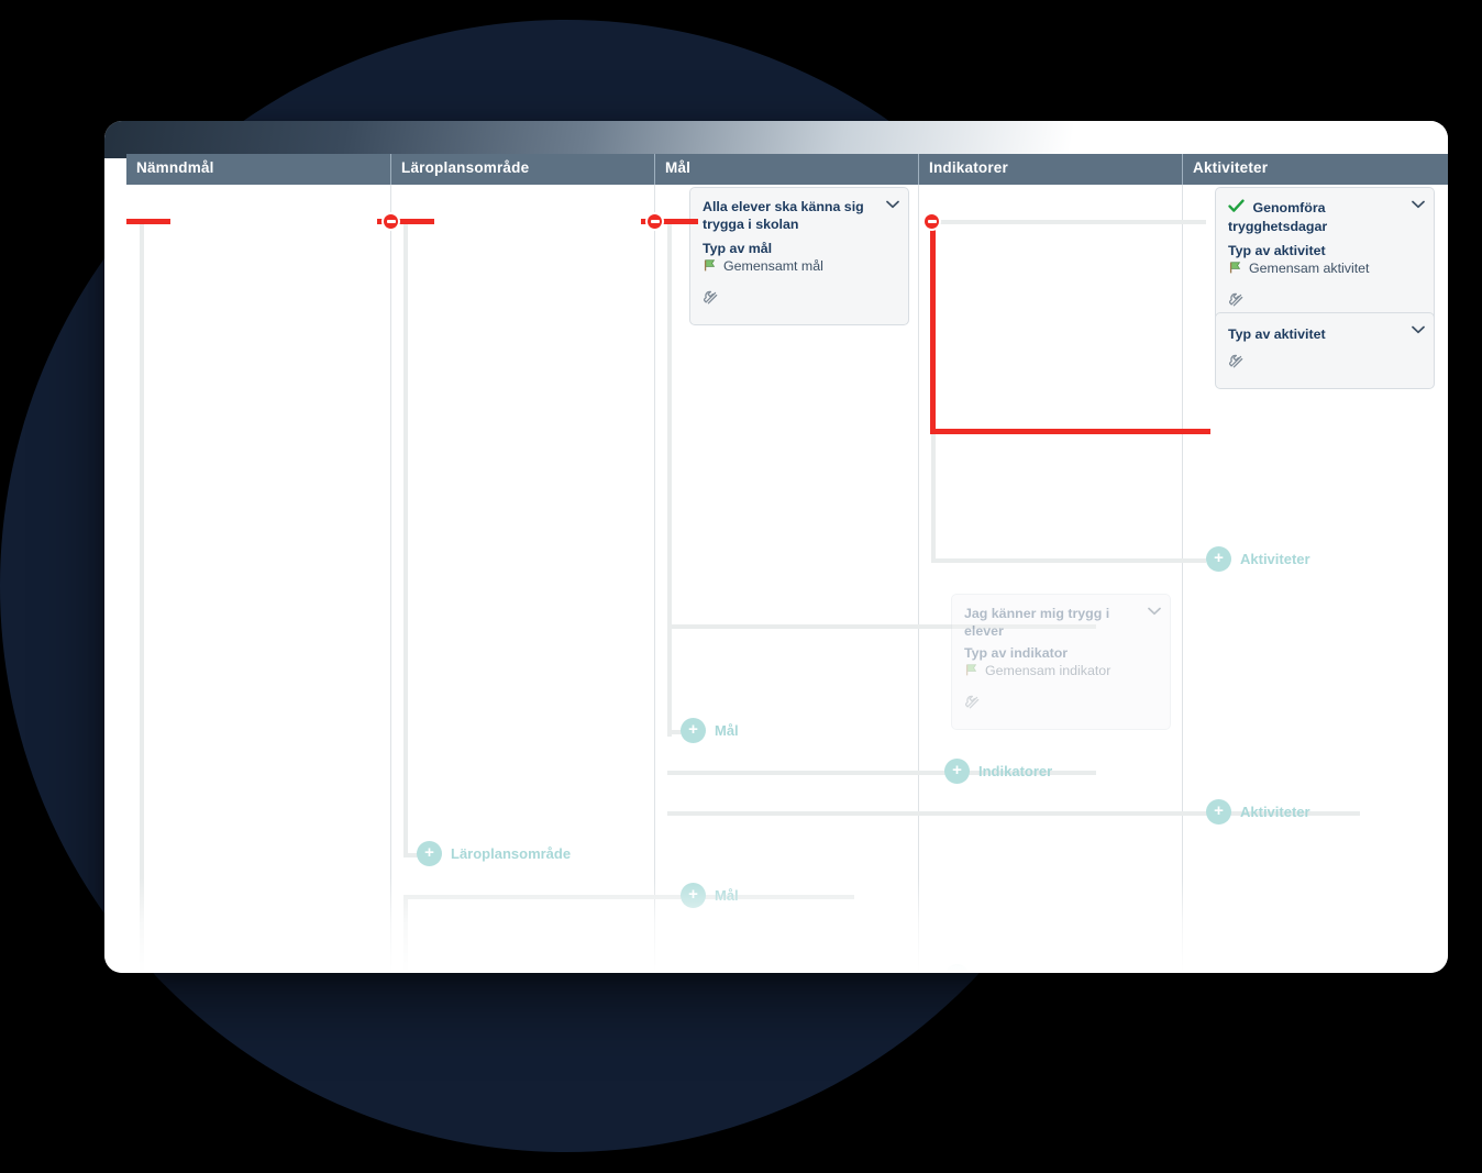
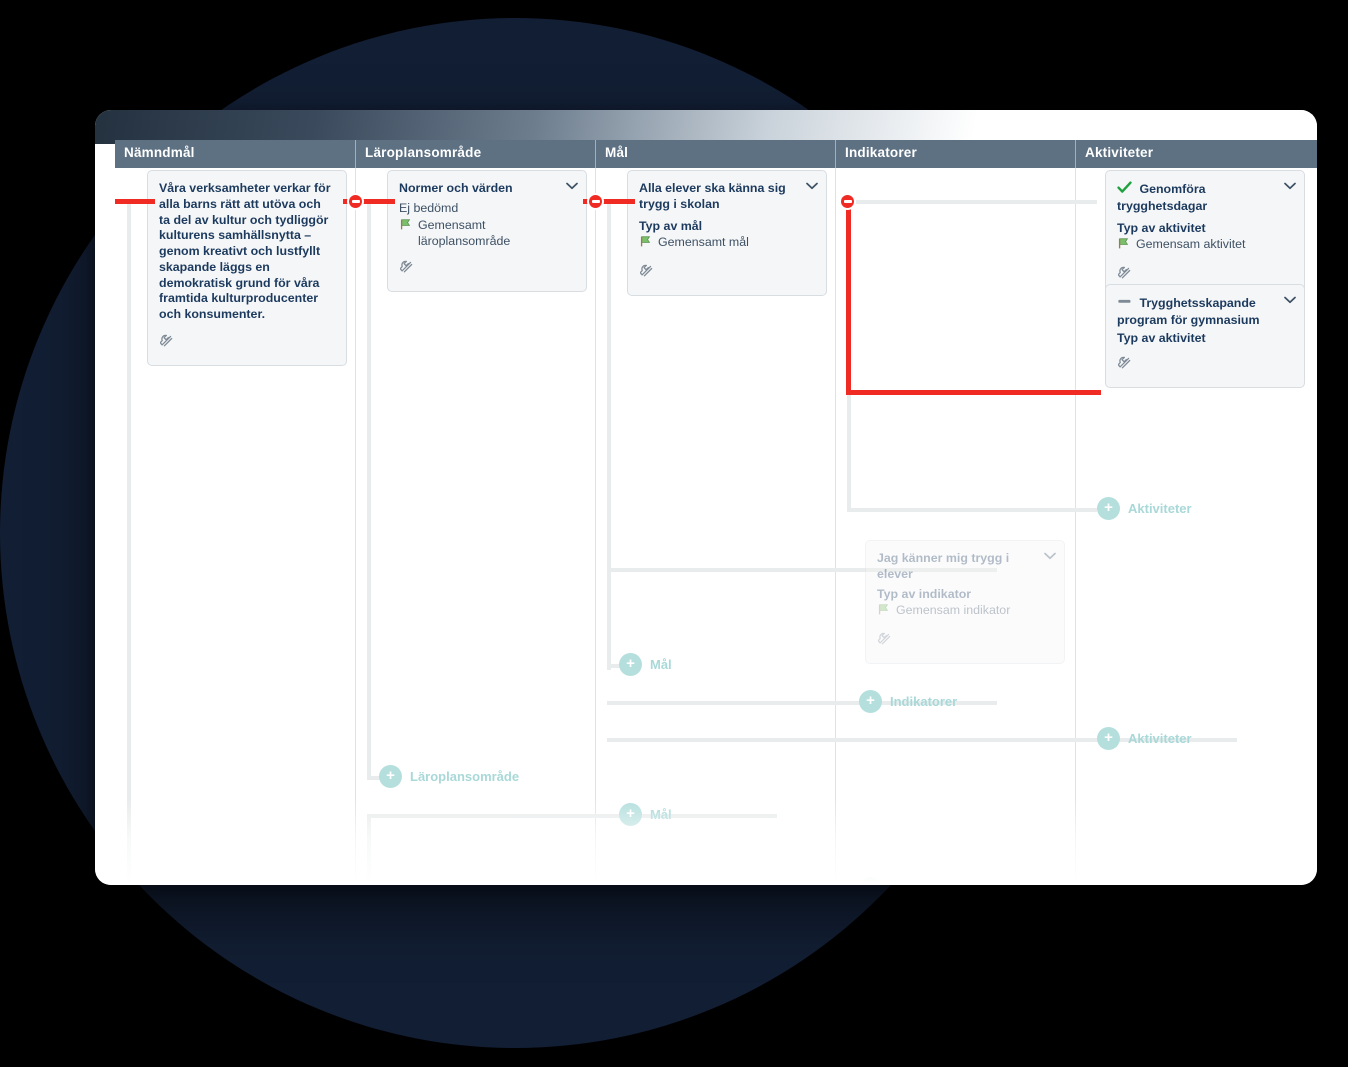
  Nämndmål
  Läroplansområde
  Mål
  Indikatorer
  Aktiviteter
+ Våra verksamheter verkar för alla barns rätt att utöva och ta del av kultur och tydliggör kulturens samhällsnytta – genom kreativt och lustfyllt skapande läggs en demokratisk grund för våra framtida kulturproducenter och konsumenter.
+ Normer och värden
+ Ej bedömd
+ Gemensamt läroplansområde
- Alla elever ska känna sig trygga i skolan
+ Alla elever ska känna sig trygg i skolan
  Typ av mål
  Gemensamt mål
  Jag känner mig trygg i elever
  Typ av indikator
  Gemensam indikator
  Genomföra trygghetsdagar
  Typ av aktivitet
  Gemensam aktivitet
+ Trygghetsskapande program för gymnasium
  Typ av aktivitet
  +
  Aktiviteter
  +
  Mål
  +
  Indikatorer
  +
  Aktiviteter
  +
  Läroplansområde
